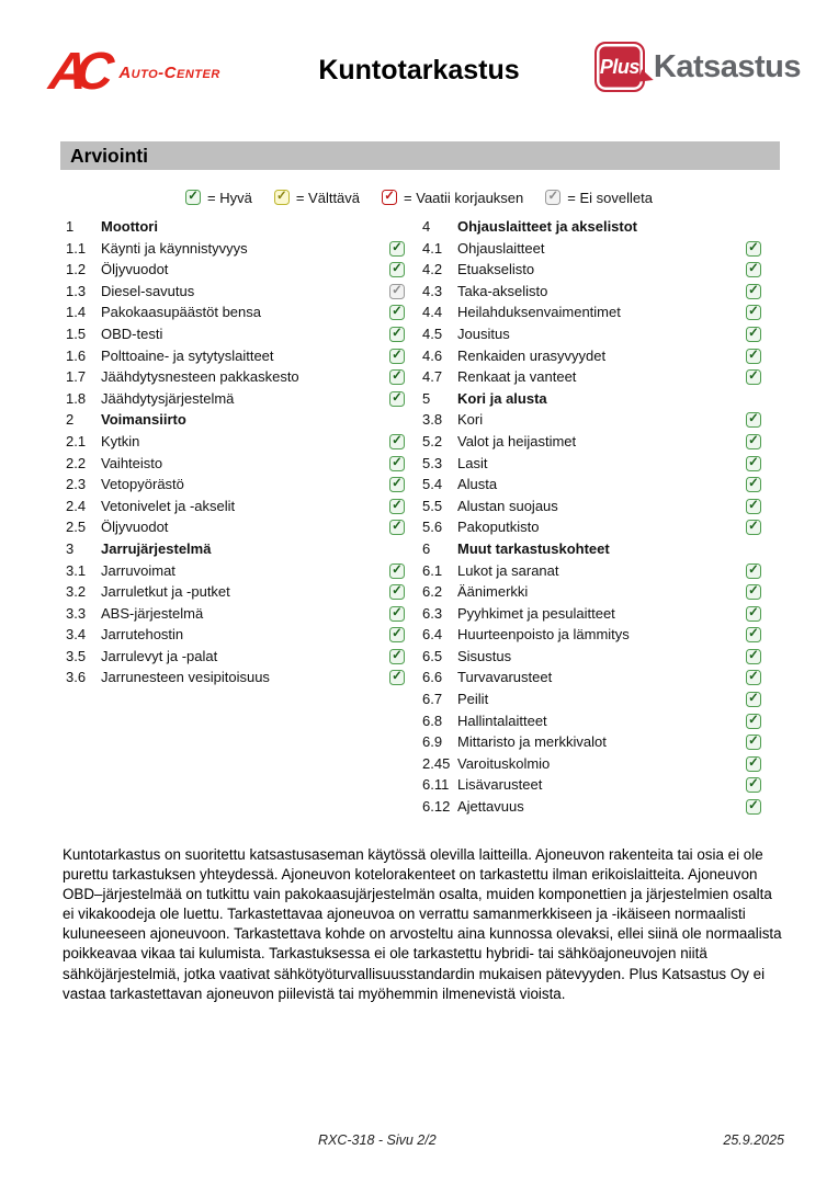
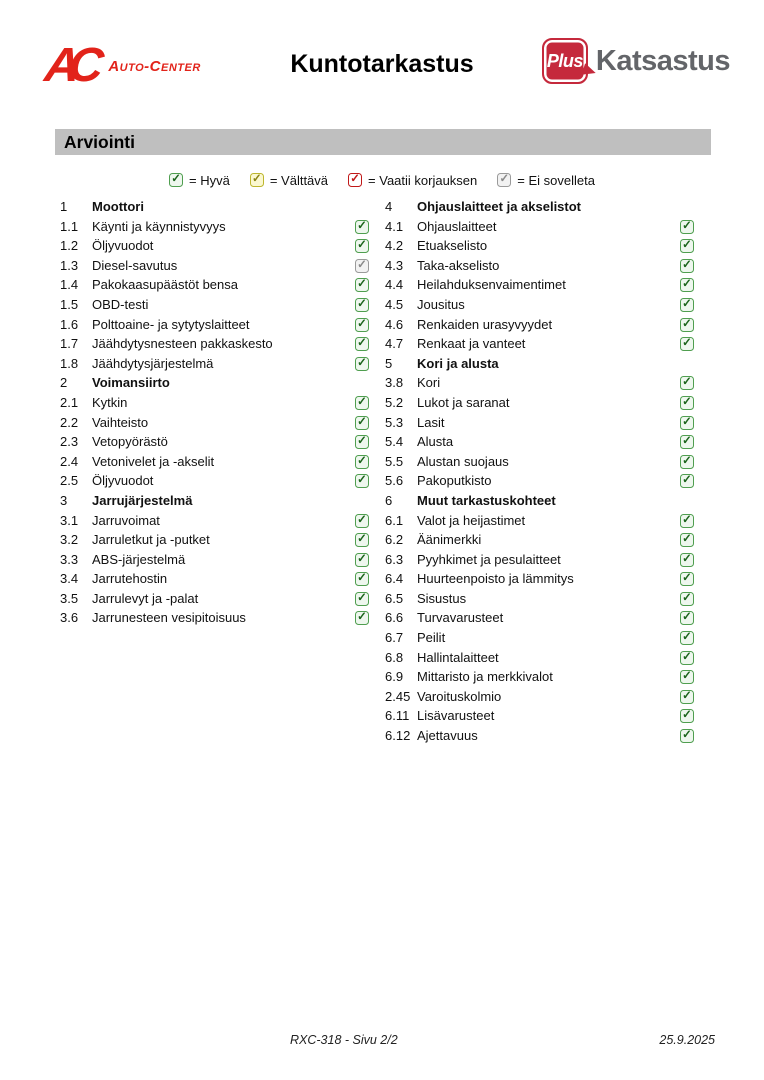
  Auto-Center
  Kuntotarkastus
  Plus
  Katsastus
  Arviointi
  ✓
  = Hyvä
  ✓
  = Välttävä
  ✓
  = Vaatii korjauksen
  ✓
  = Ei sovelleta
  1 Moottori
  1.1 Käynti ja käynnistyvyys
  ✓
  1.2 Öljyvuodot
  ✓
  1.3 Diesel-savutus
  ✓
  1.4 Pakokaasupäästöt bensa
  ✓
  1.5 OBD-testi
  ✓
  1.6 Polttoaine- ja sytytyslaitteet
  ✓
  1.7 Jäähdytysnesteen pakkaskesto
  ✓
  1.8 Jäähdytysjärjestelmä
  ✓
  2 Voimansiirto
  2.1 Kytkin
  ✓
  2.2 Vaihteisto
  ✓
  2.3 Vetopyörästö
  ✓
  2.4 Vetonivelet ja -akselit
  ✓
  2.5 Öljyvuodot
  ✓
  3 Jarrujärjestelmä
  3.1 Jarruvoimat
  ✓
  3.2 Jarruletkut ja -putket
  ✓
  3.3 ABS-järjestelmä
  ✓
  3.4 Jarrutehostin
  ✓
  3.5 Jarrulevyt ja -palat
  ✓
  3.6 Jarrunesteen vesipitoisuus
  ✓
  4 Ohjauslaitteet ja akselistot
  4.1 Ohjauslaitteet
  ✓
  4.2 Etuakselisto
  ✓
  4.3 Taka-akselisto
  ✓
  4.4 Heilahduksenvaimentimet
  ✓
  4.5 Jousitus
  ✓
  4.6 Renkaiden urasyvyydet
  ✓
  4.7 Renkaat ja vanteet
  ✓
  5 Kori ja alusta
  3.8 Kori
  ✓
- 5.2 Valot ja heijastimet
+ 5.2 Lukot ja saranat
  ✓
  5.3 Lasit
  ✓
  5.4 Alusta
  ✓
  5.5 Alustan suojaus
  ✓
  5.6 Pakoputkisto
  ✓
  6 Muut tarkastuskohteet
- 6.1 Lukot ja saranat
+ 6.1 Valot ja heijastimet
  ✓
  6.2 Äänimerkki
  ✓
  6.3 Pyyhkimet ja pesulaitteet
  ✓
  6.4 Huurteenpoisto ja lämmitys
  ✓
  6.5 Sisustus
  ✓
  6.6 Turvavarusteet
  ✓
  6.7 Peilit
  ✓
  6.8 Hallintalaitteet
  ✓
  6.9 Mittaristo ja merkkivalot
  ✓
  2.45 Varoituskolmio
  ✓
  6.11 Lisävarusteet
  ✓
  6.12 Ajettavuus
  ✓
- Kuntotarkastus on suoritettu katsastusaseman käytössä olevilla laitteilla. Ajoneuvon rakenteita tai osia ei ole purettu tarkastuksen yhteydessä. Ajoneuvon kotelorakenteet on tarkastettu ilman erikoislaitteita. Ajoneuvon OBD–järjestelmää on tutkittu vain pakokaasujärjestelmän osalta, muiden komponettien ja järjestelmien osalta ei vikakoodeja ole luettu. Tarkastettavaa ajoneuvoa on verrattu samanmerkkiseen ja -ikäiseen normaalisti kuluneeseen ajoneuvoon. Tarkastettava kohde on arvosteltu aina kunnossa olevaksi, ellei siinä ole normaalista poikkeavaa vikaa tai kulumista. Tarkastuksessa ei ole tarkastettu hybridi- tai sähköajoneuvojen niitä sähköjärjestelmiä, jotka vaativat sähkötyöturvallisuusstandardin mukaisen pätevyyden. Plus Katsastus Oy ei vastaa tarkastettavan ajoneuvon piilevistä tai myöhemmin ilmenevistä vioista.
  RXC-318 - Sivu 2/2
  25.9.2025
